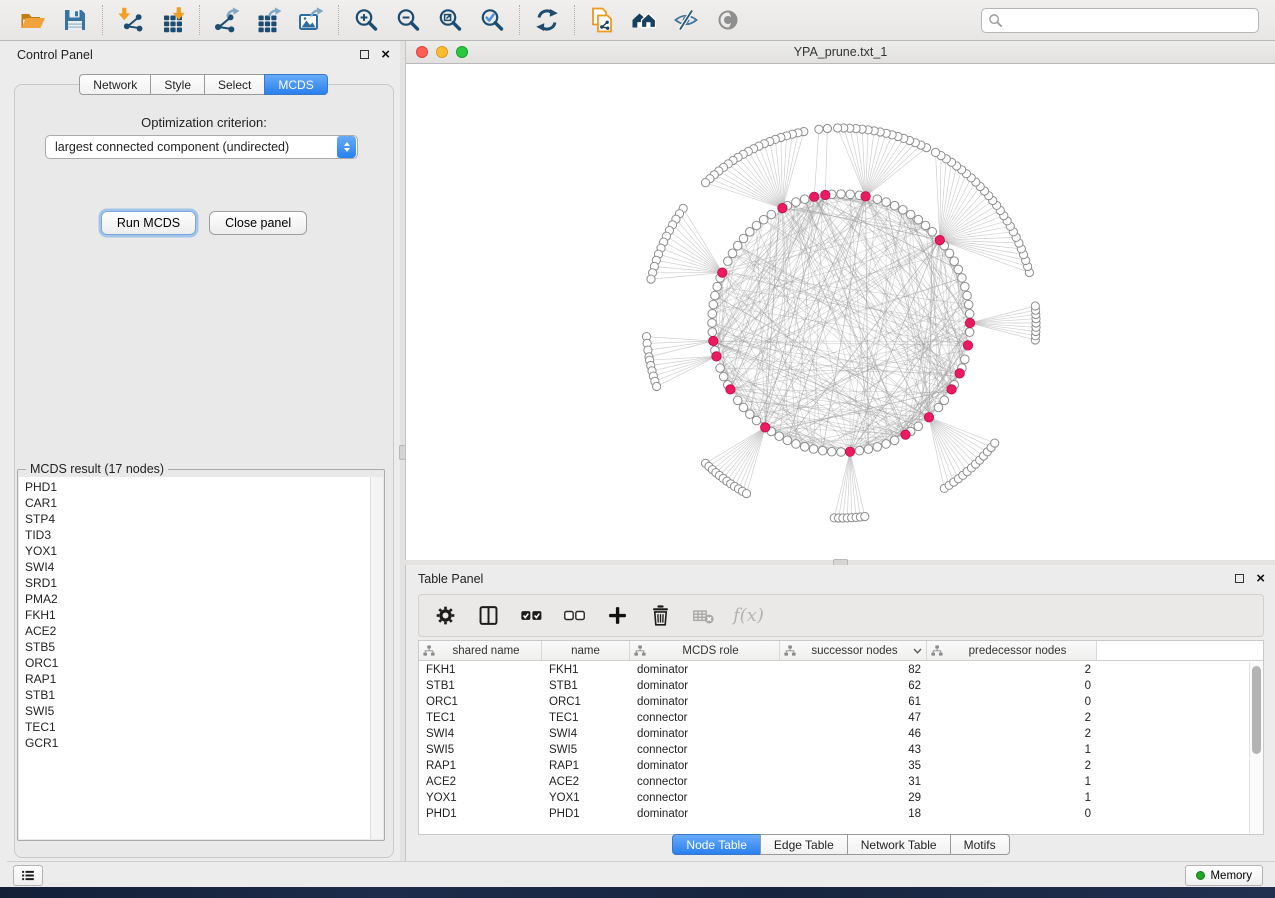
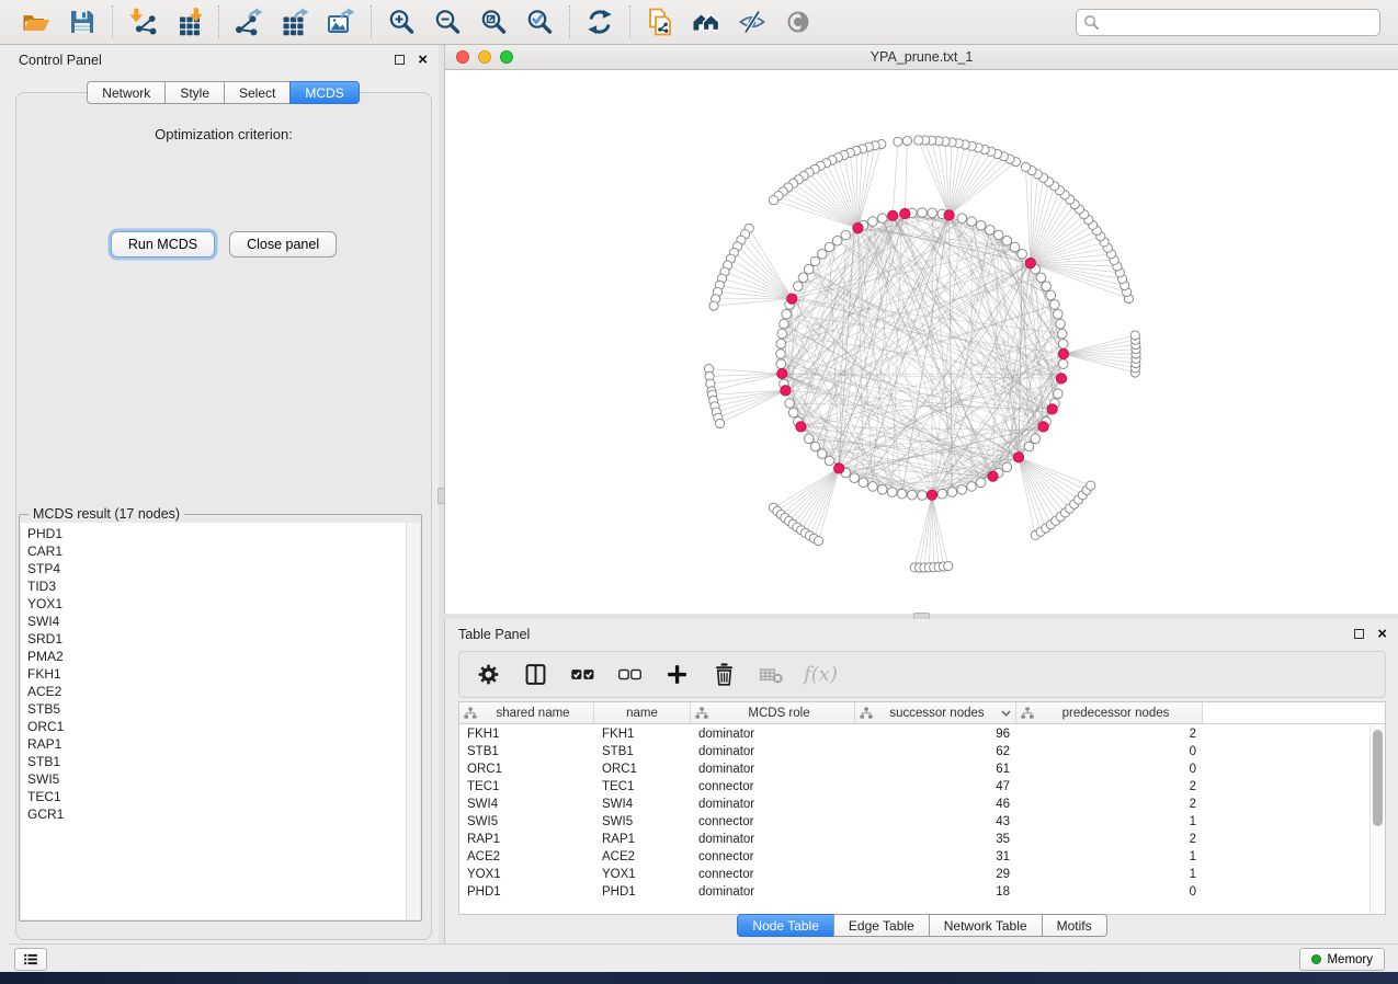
  Control Panel
  ×
  Optimization criterion:
- largest connected component (undirected)
  Run MCDS
  Close panel
  MCDS result (17 nodes)
  PHD1
  CAR1
  STP4
  TID3
  YOX1
  SWI4
  SRD1
  PMA2
  FKH1
  ACE2
  STB5
  ORC1
  RAP1
  STB1
  SWI5
  TEC1
  GCR1
  Network
  Style
  Select
  MCDS
  YPA_prune.txt_1
  Table Panel
  ×
  f(x)
  shared name
  name
  MCDS role
  successor nodes
  predecessor nodes
  FKH1
  FKH1
  dominator
- 82
+ 96
  2
  STB1
  STB1
  dominator
  62
  0
  ORC1
  ORC1
  dominator
  61
  0
  TEC1
  TEC1
  connector
  47
  2
  SWI4
  SWI4
  dominator
  46
  2
  SWI5
  SWI5
  connector
  43
  1
  RAP1
  RAP1
  dominator
  35
  2
  ACE2
  ACE2
  connector
  31
  1
  YOX1
  YOX1
  connector
  29
  1
  PHD1
  PHD1
  dominator
  18
  0
  Node Table
  Edge Table
  Network Table
  Motifs
  Memory
